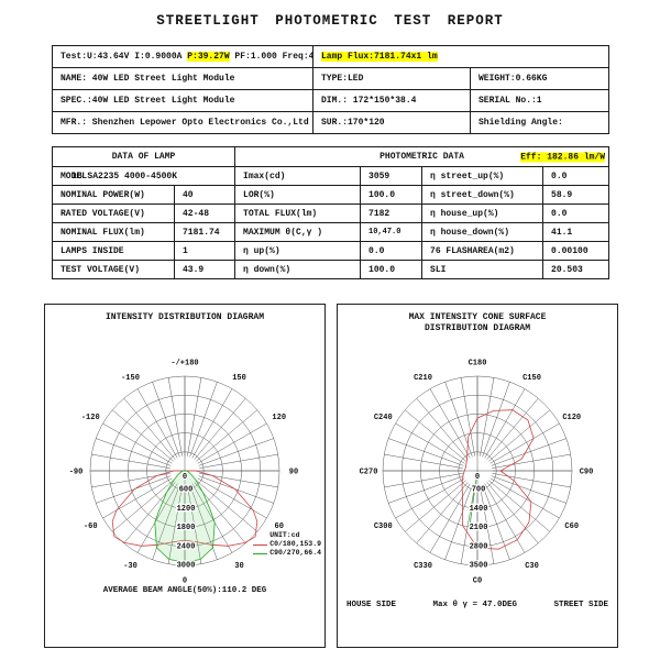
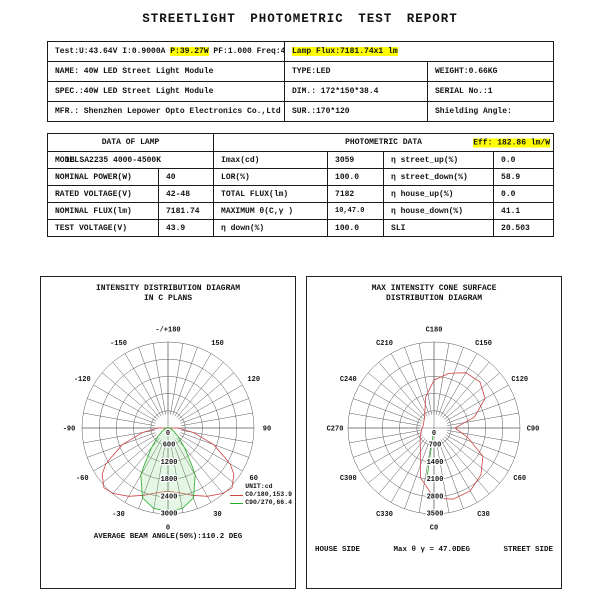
  STREETLIGHT PHOTOMETRIC TEST REPORT
  Test:U:43.64V I:0.9000A P:39.27W PF:1.000 Freq:4	Lamp Flux:7181.74x1 lm
  NAME: 40W LED Street Light Module	TYPE:LED	WEIGHT:0.66KG
  SPEC.:40W LED Street Light Module	DIM.: 172*150*38.4	SERIAL No.:1
  MFR.: Shenzhen Lepower Opto Electronics Co.,Ltd	SUR.:170*120	Shielding Angle:
  DATA OF LAMP	PHOTOMETRIC DATA Eff: 182.86 lm/W
  MODEL1B SA2235 4000-4500K	Imax(cd)	3059	η street_up(%)	0.0
  NOMINAL POWER(W)	40	LOR(%)	100.0	η street_down(%)	58.9
  RATED VOLTAGE(V)	42-48	TOTAL FLUX(lm)	7182	η house_up(%)	0.0
  NOMINAL FLUX(lm)	7181.74	MAXIMUM θ(C,γ )	10,47.0	η house_down(%)	41.1
- LAMPS INSIDE	1	η up(%)	0.0	76 FLASHAREA(m2)	0.00100
  TEST VOLTAGE(V)	43.9	η down(%)	100.0	SLI	20.503
  INTENSITY DISTRIBUTION DIAGRAM
+ IN C PLANS
  -/+180
  -150
  150
  -120
  120
  -90
  90
  -60
  60
  -30
  30
  0
  600
  1200
  1800
  2400
  3000
  0
  AVERAGE BEAM ANGLE(50%):110.2 DEG
  MAX INTENSITY CONE SURFACE
  DISTRIBUTION DIAGRAM
  C180
  C150
  C210
  C120
  C240
  C90
  C270
  C60
  C300
  C30
  C330
  C0
  700
  1400
  2100
  2800
  3500
  0
  HOUSE SIDE
  Max θ γ = 47.0DEG
  STREET SIDE
